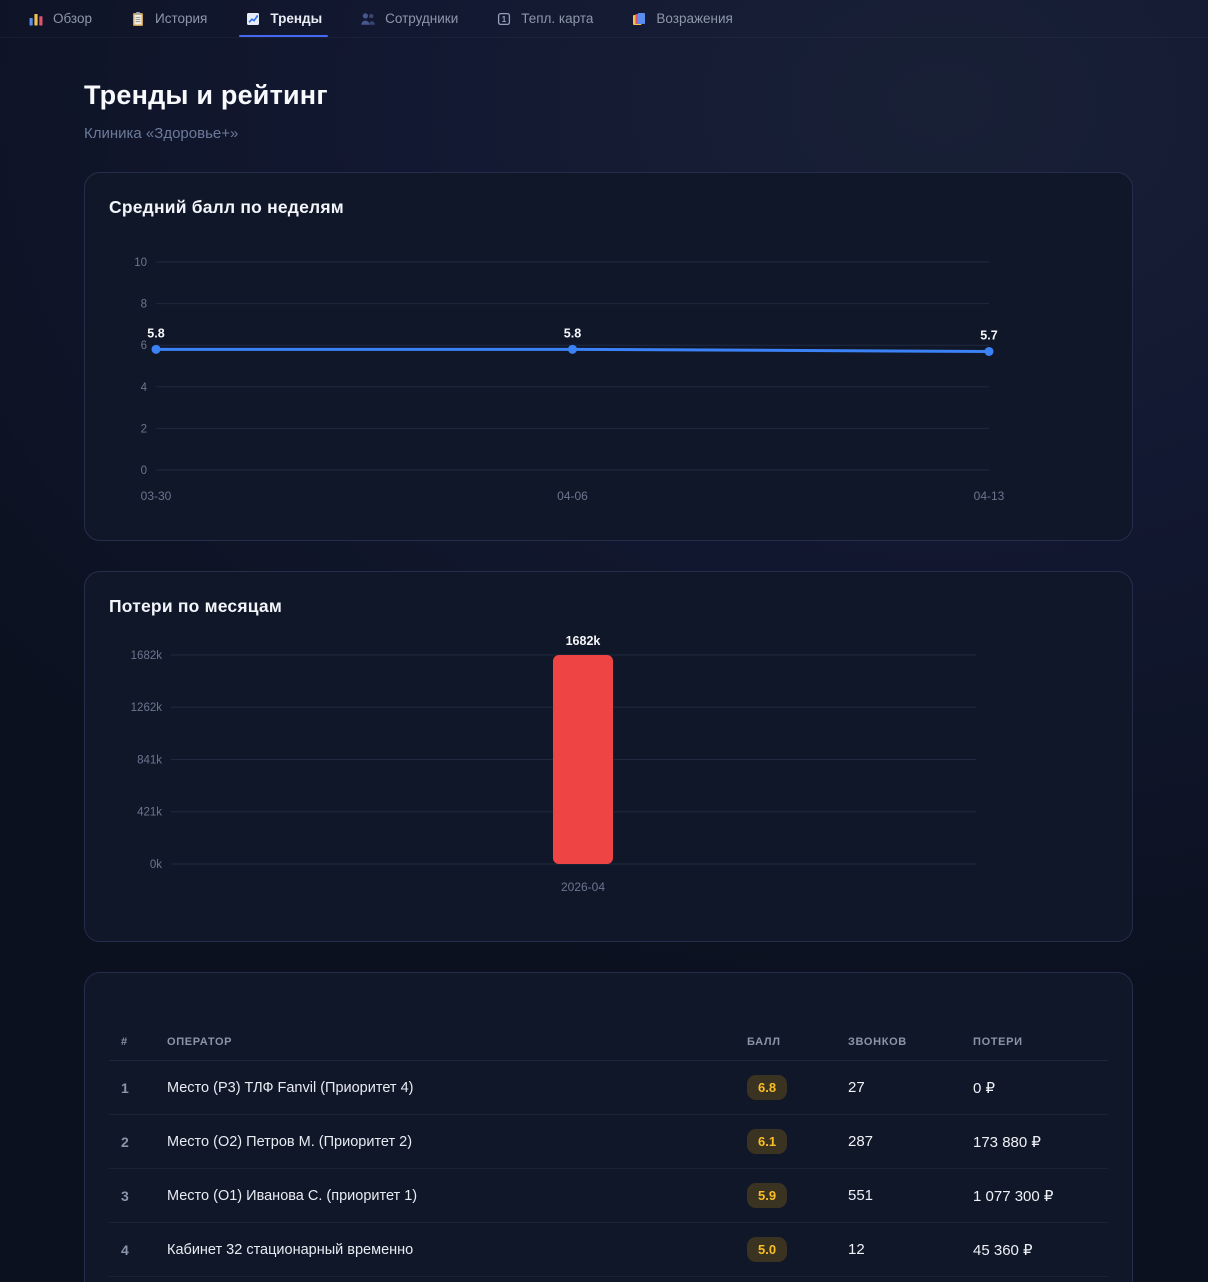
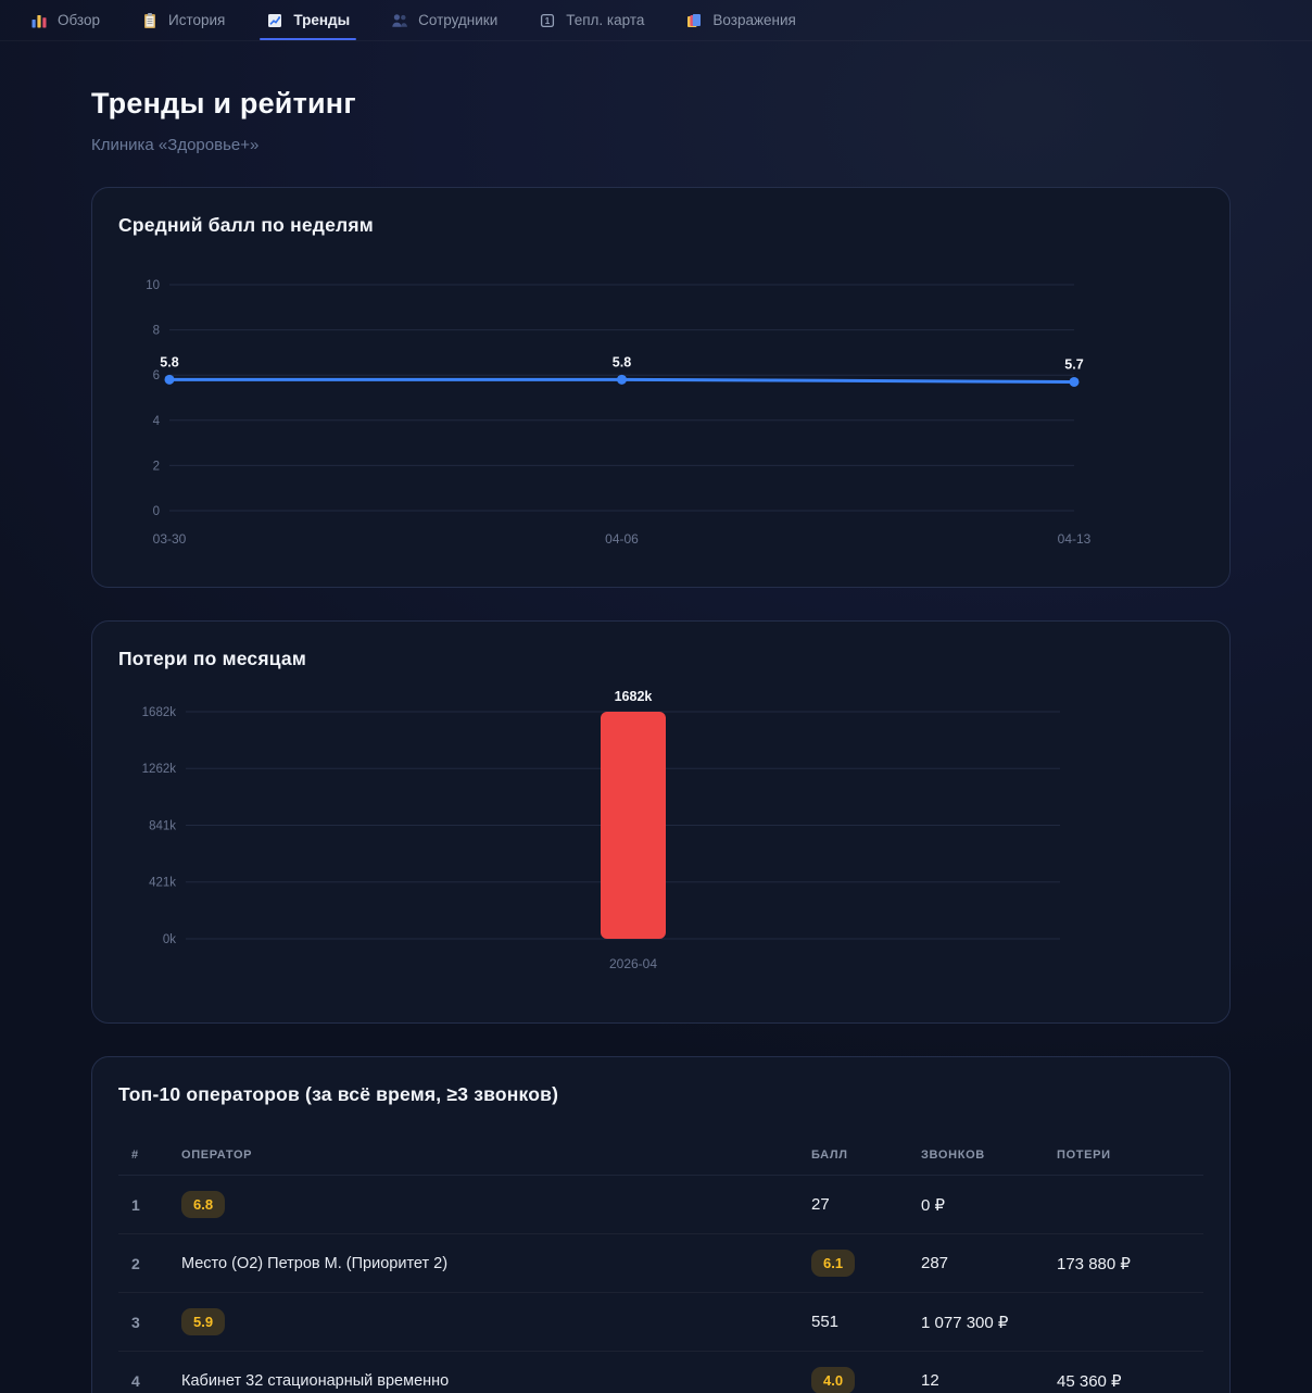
  Обзор
  История
  Тренды
  Сотрудники
  1
  Тепл. карта
  Возражения
  Тренды и рейтинг
  Клиника «Здоровье+»
  Средний балл по неделям
  0
  2
  4
  6
  8
  10
  5.8
  03-30
  5.8
  04-06
  5.7
  04-13
  Потери по месяцам
  0k
  421k
  841k
  1262k
  1682k
  1682k
  2026-04
+ Топ-10 операторов (за всё время, ≥3 звонков)
  #
  ОПЕРАТОР
  БАЛЛ
  ЗВОНКОВ
  ПОТЕРИ
  1
- Место (Р3) ТЛФ Fanvil (Приоритет 4)
  6.8
  27
  0 ₽
  2
  Место (О2) Петров М. (Приоритет 2)
  6.1
  287
  173 880 ₽
  3
- Место (О1) Иванова С. (приоритет 1)
  5.9
  551
  1 077 300 ₽
  4
  Кабинет 32 стационарный временно
- 5.0
+ 4.0
  12
  45 360 ₽
